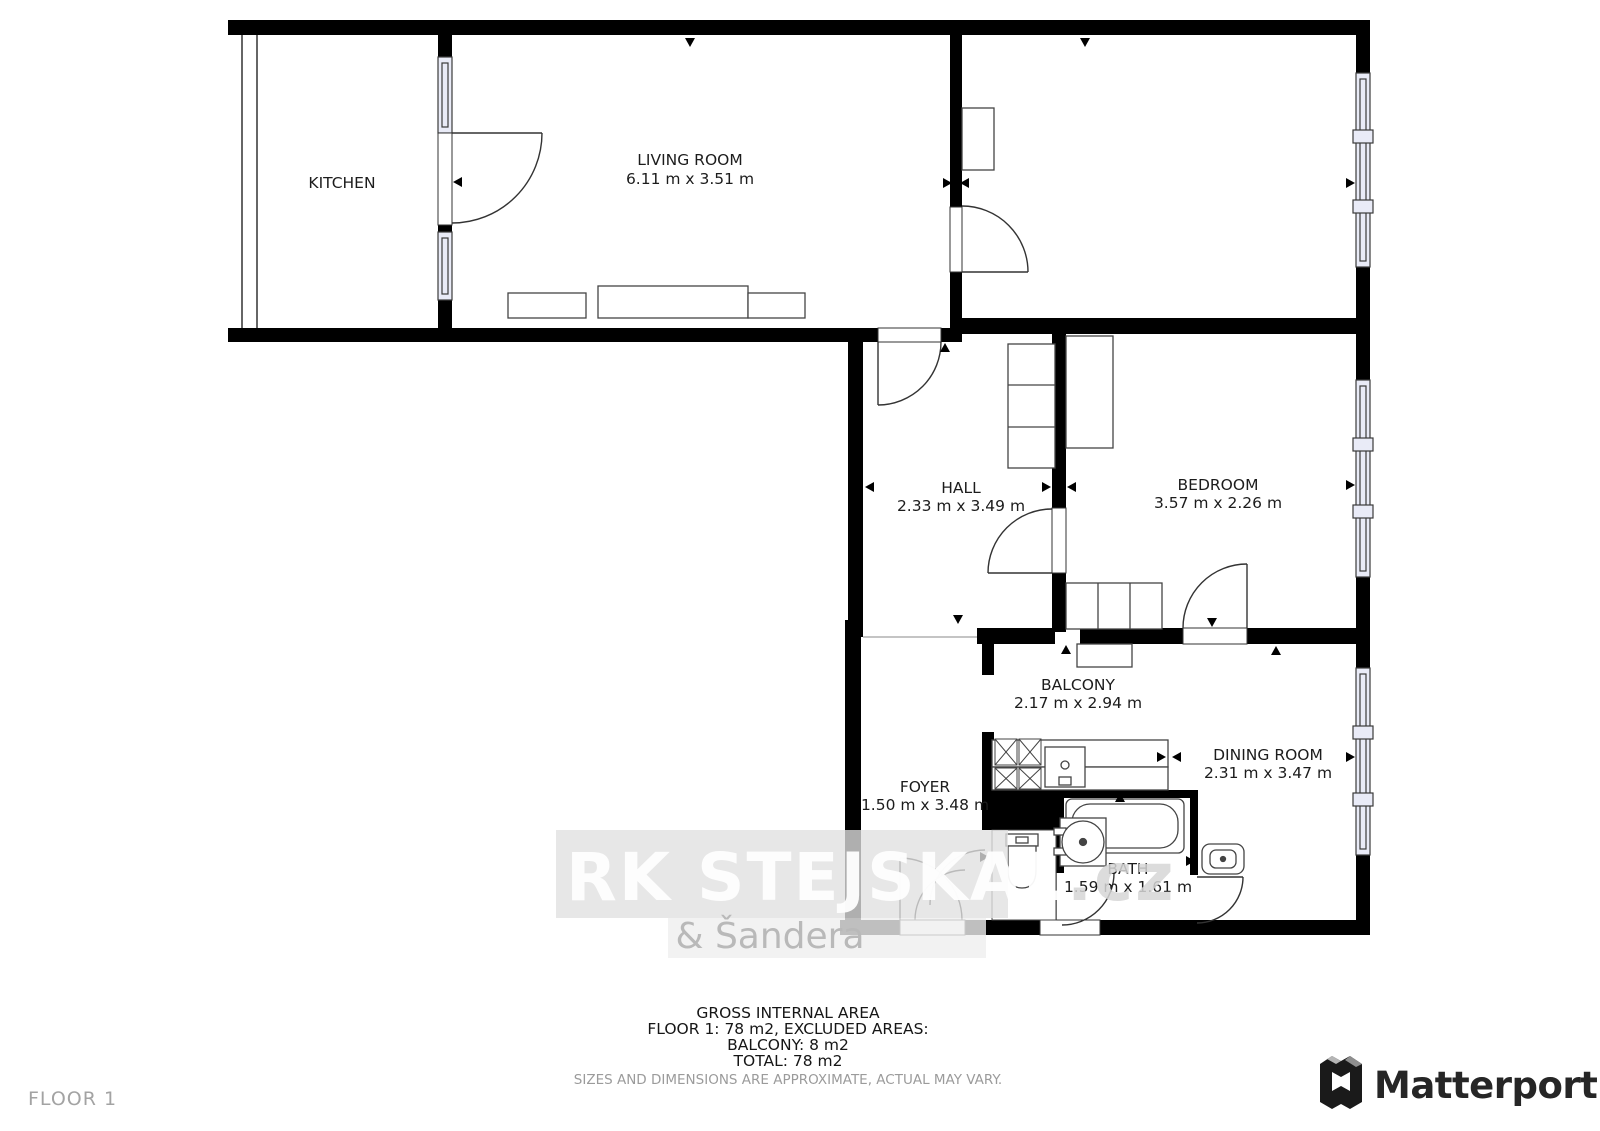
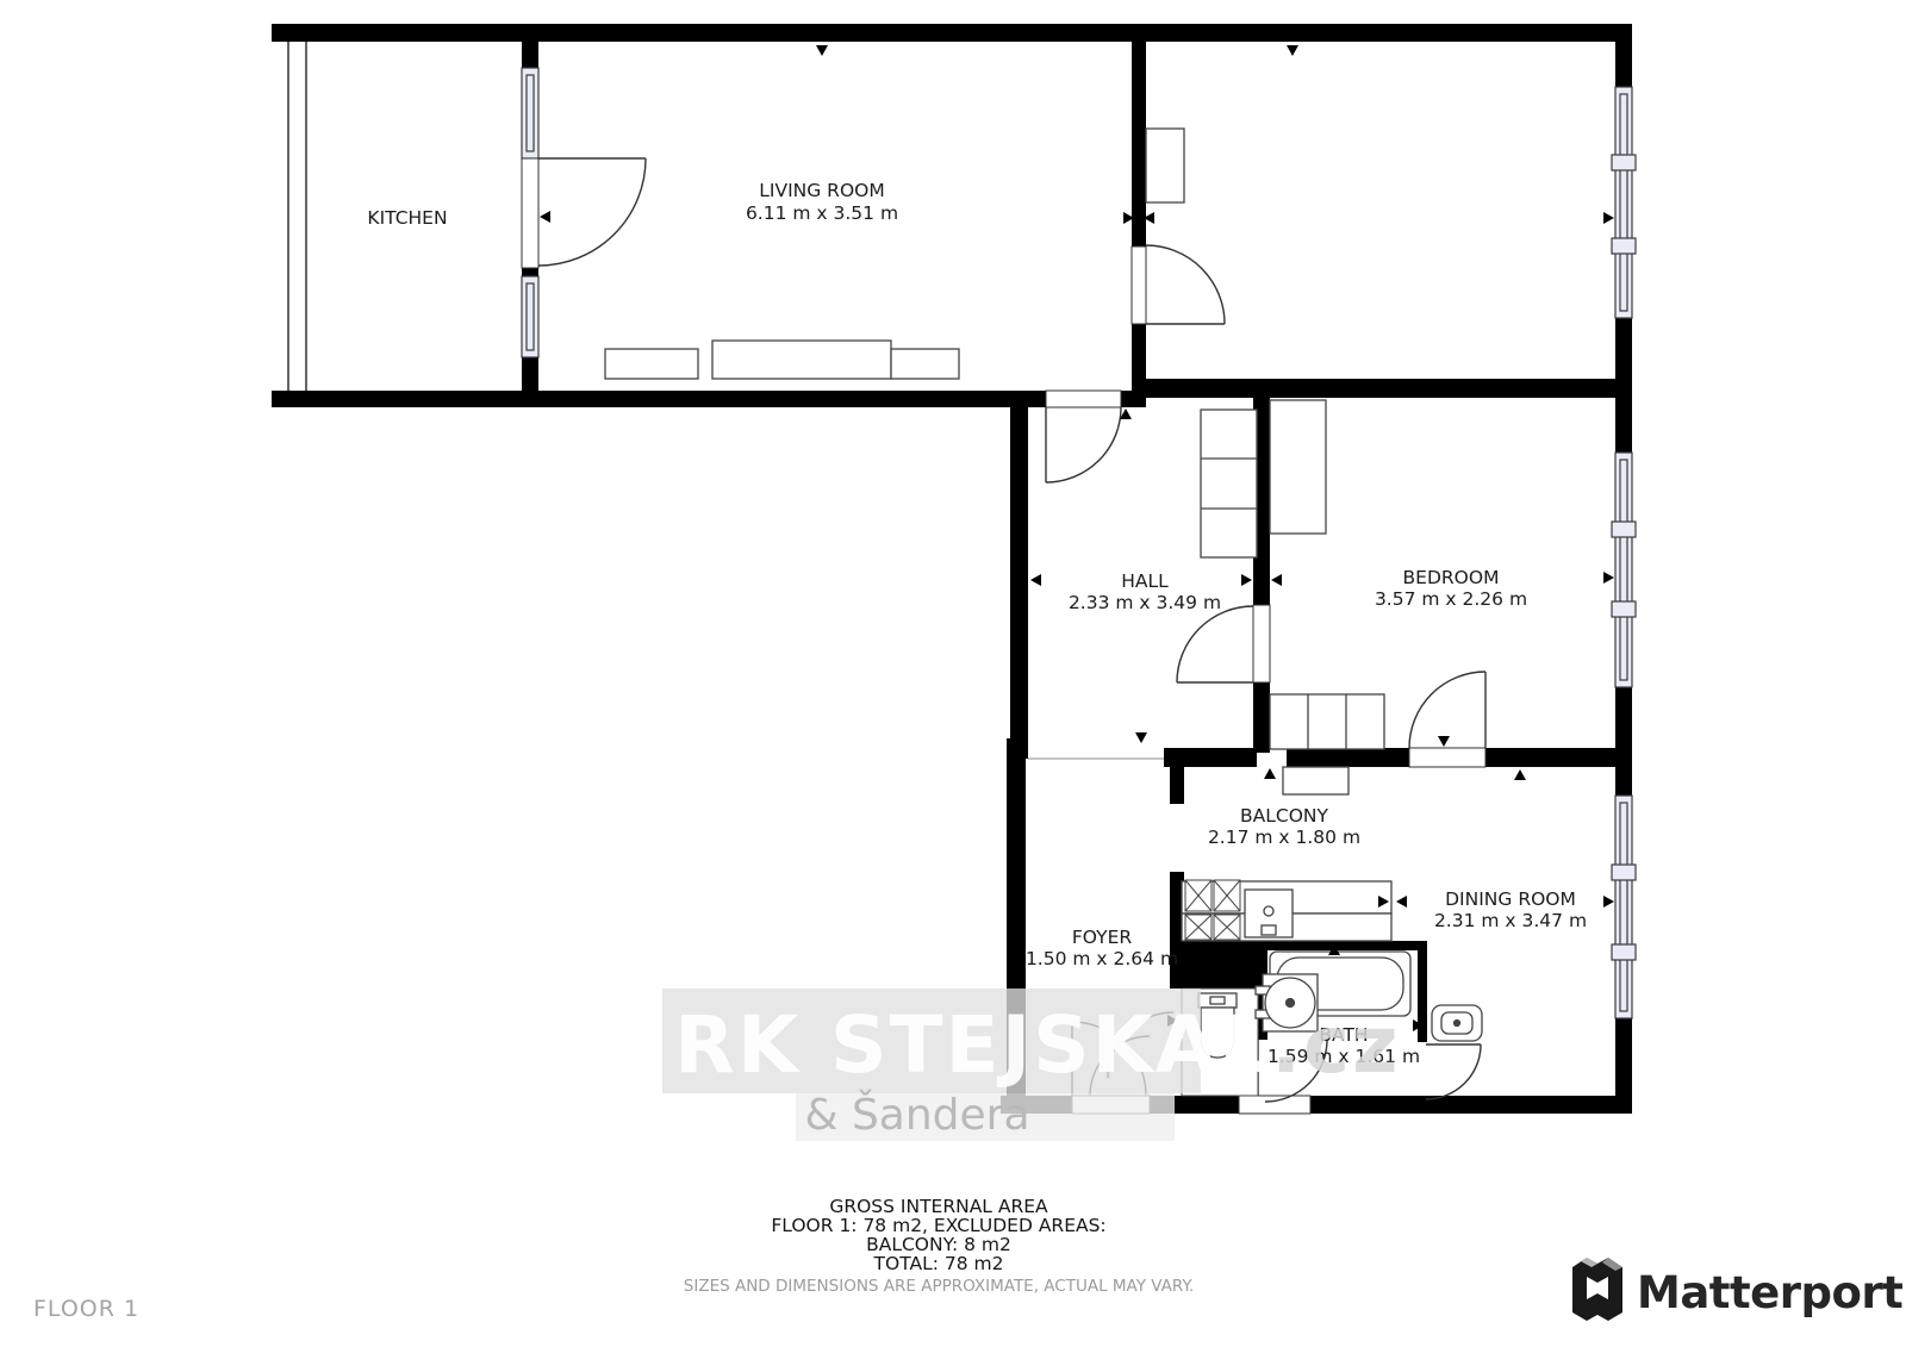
  KITCHEN
  LIVING ROOM
  6.11 m x 3.51 m
  HALL
  2.33 m x 3.49 m
  BEDROOM
  3.57 m x 2.26 m
  BALCONY
- 2.17 m x 2.94 m
+ 2.17 m x 1.80 m
  DINING ROOM
  2.31 m x 3.47 m
  FOYER
- 1.50 m x 3.48 m
+ 1.50 m x 2.64 m
  BATH
  1.59 m x 1.61 m
  RK STEJSKAL.cz
  & Šandera
  GROSS INTERNAL AREA
  FLOOR 1: 78 m2, EXCLUDED AREAS:
  BALCONY: 8 m2
  TOTAL: 78 m2
  SIZES AND DIMENSIONS ARE APPROXIMATE, ACTUAL MAY VARY.
  FLOOR 1
  Matterport
